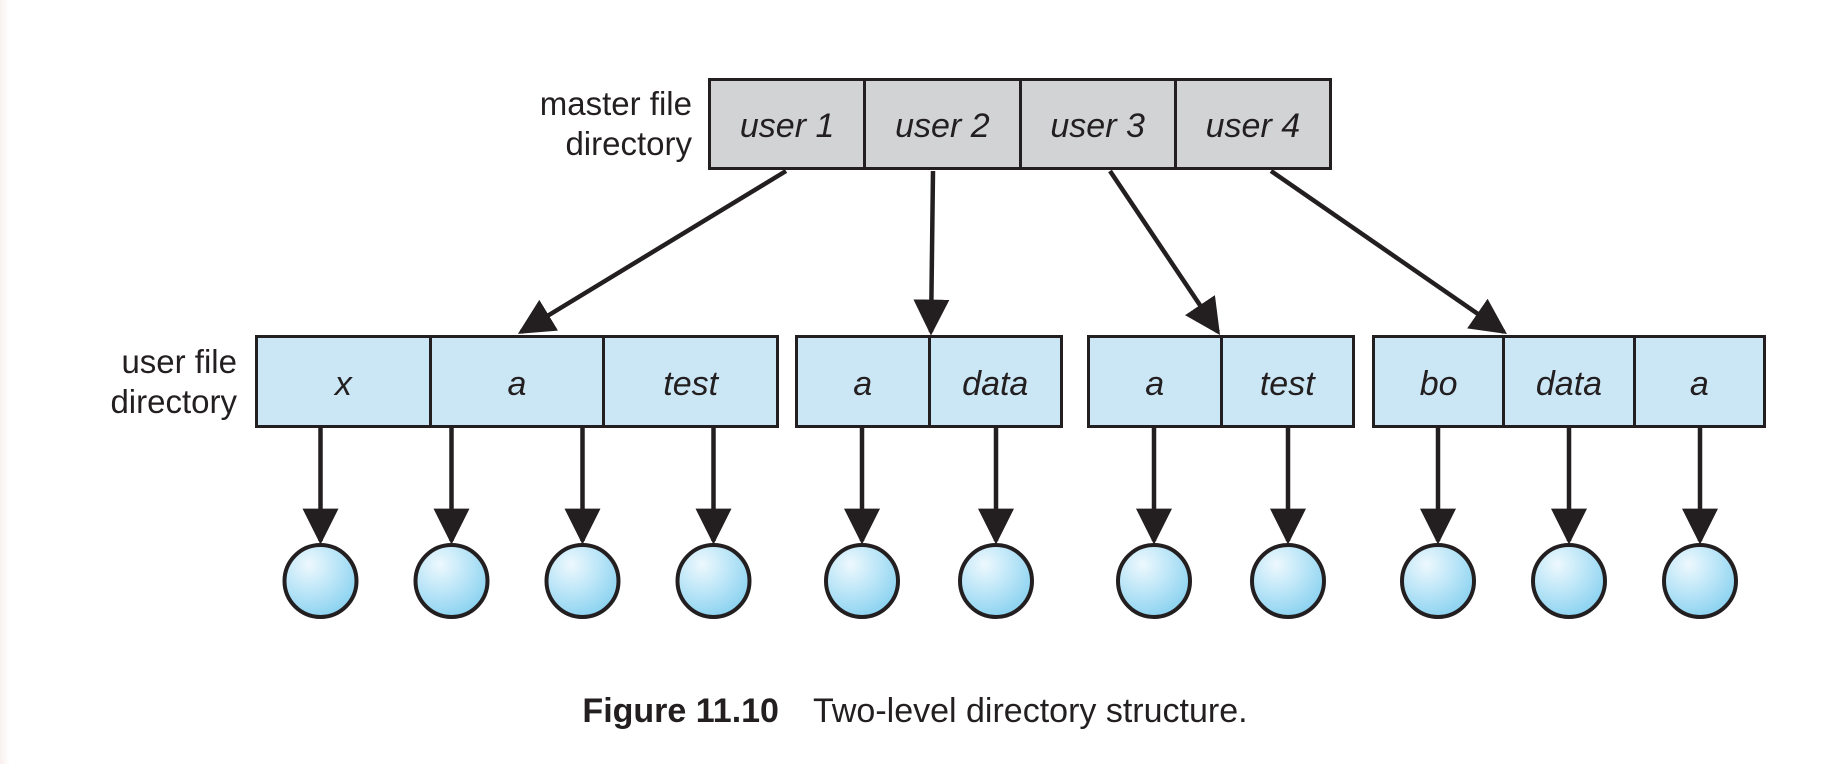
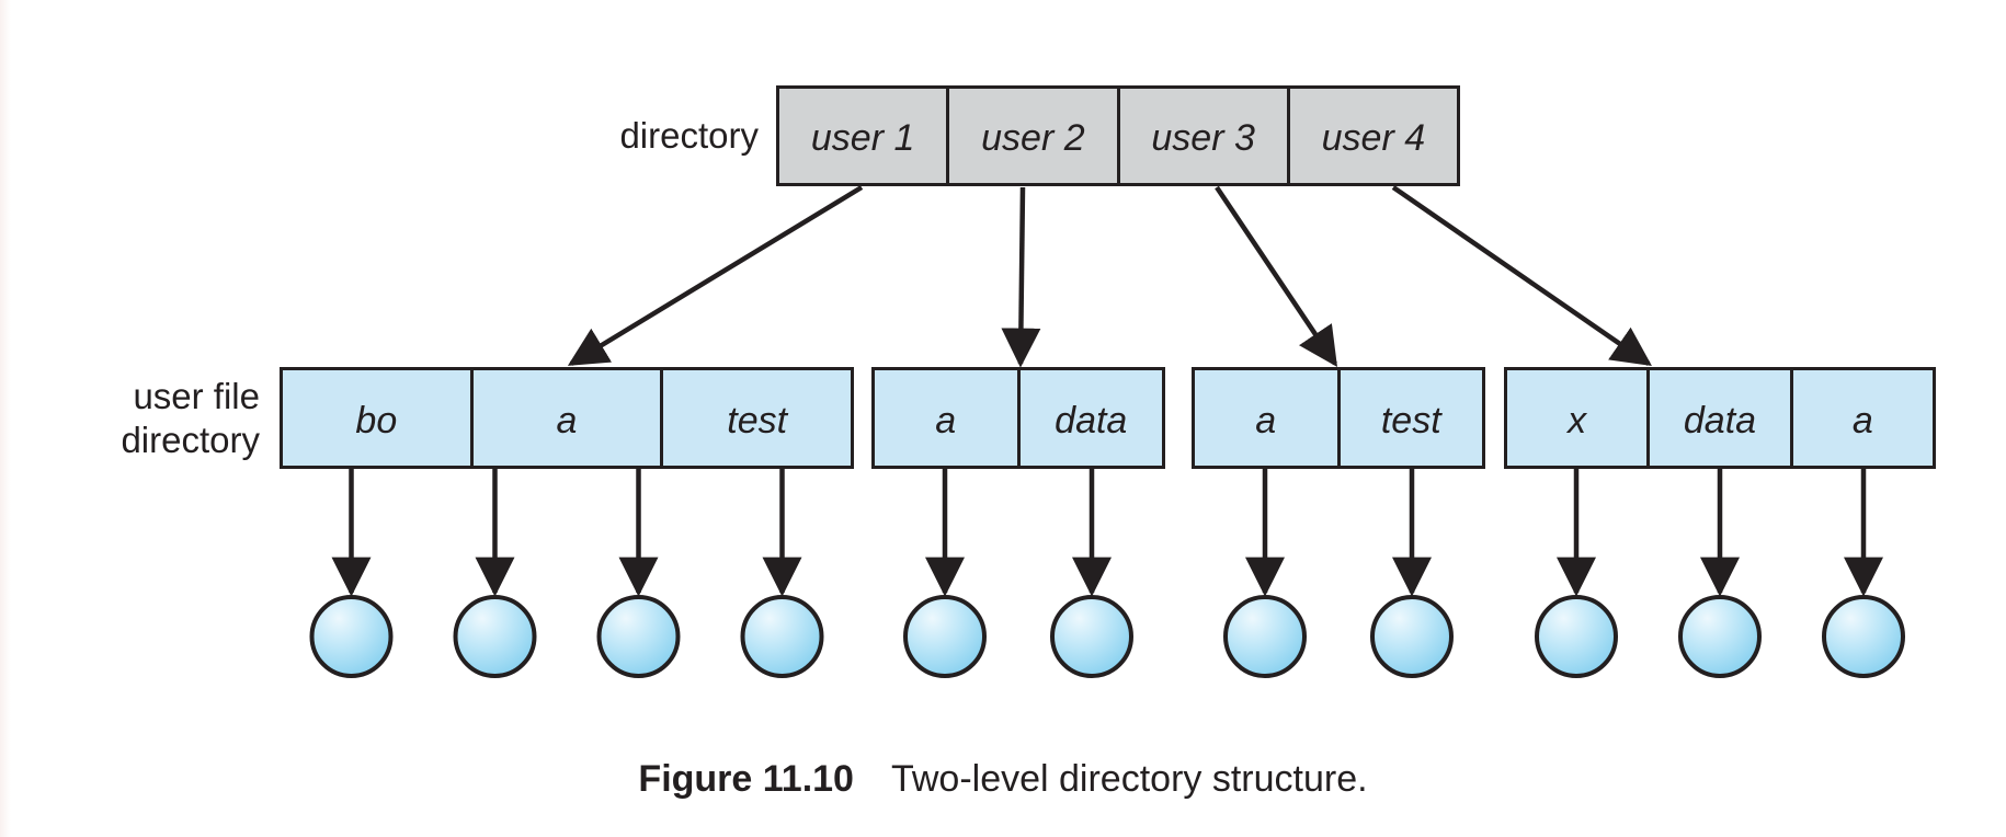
- master file
  directory
  user 1
  user 2
  user 3
  user 4
  user file
  directory
- x
+ bo
  a
  test
  a
  data
  a
  test
- bo
+ x
  data
  a
  Figure 11.10 Two-level directory structure.
